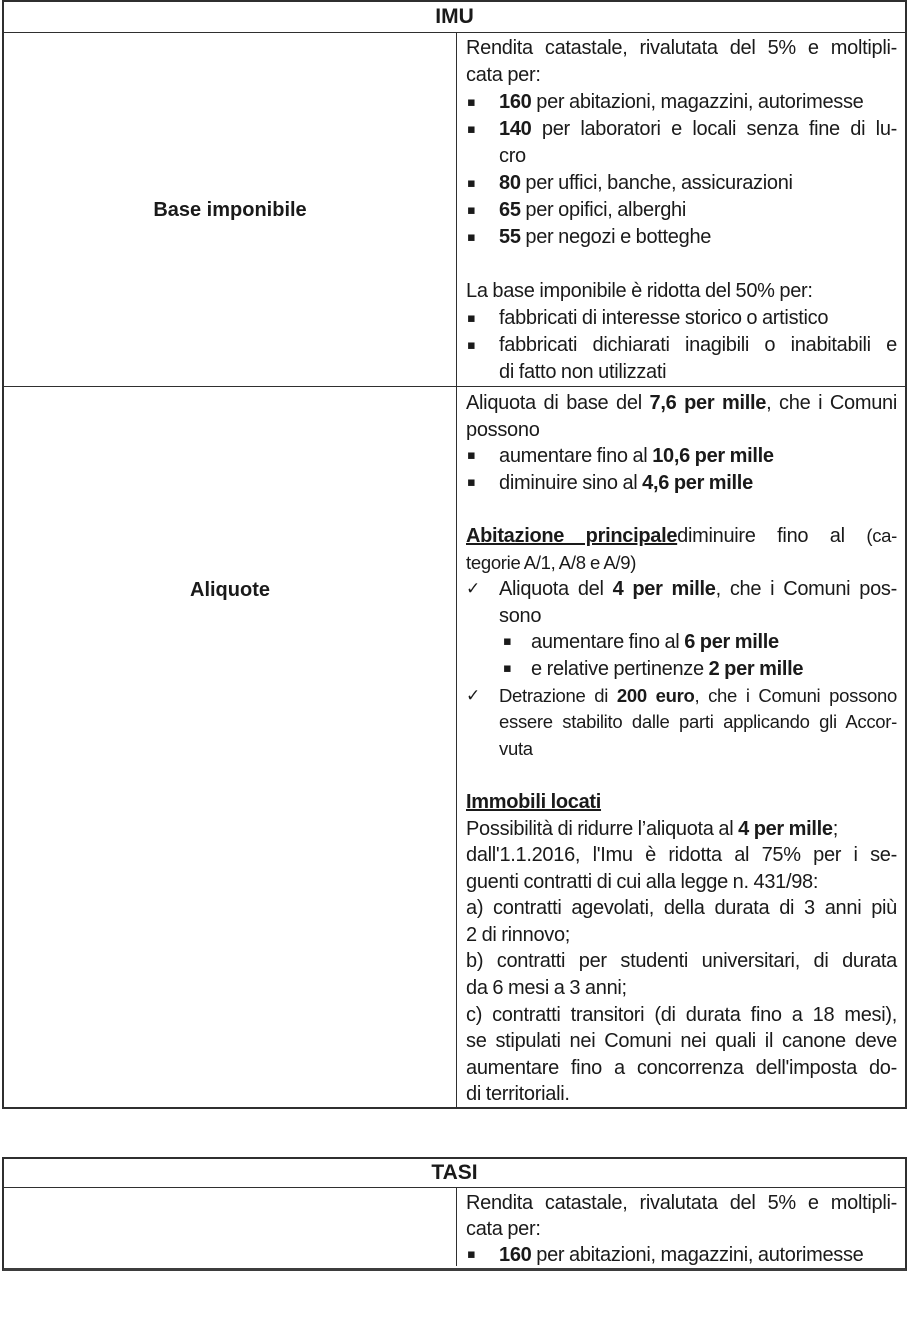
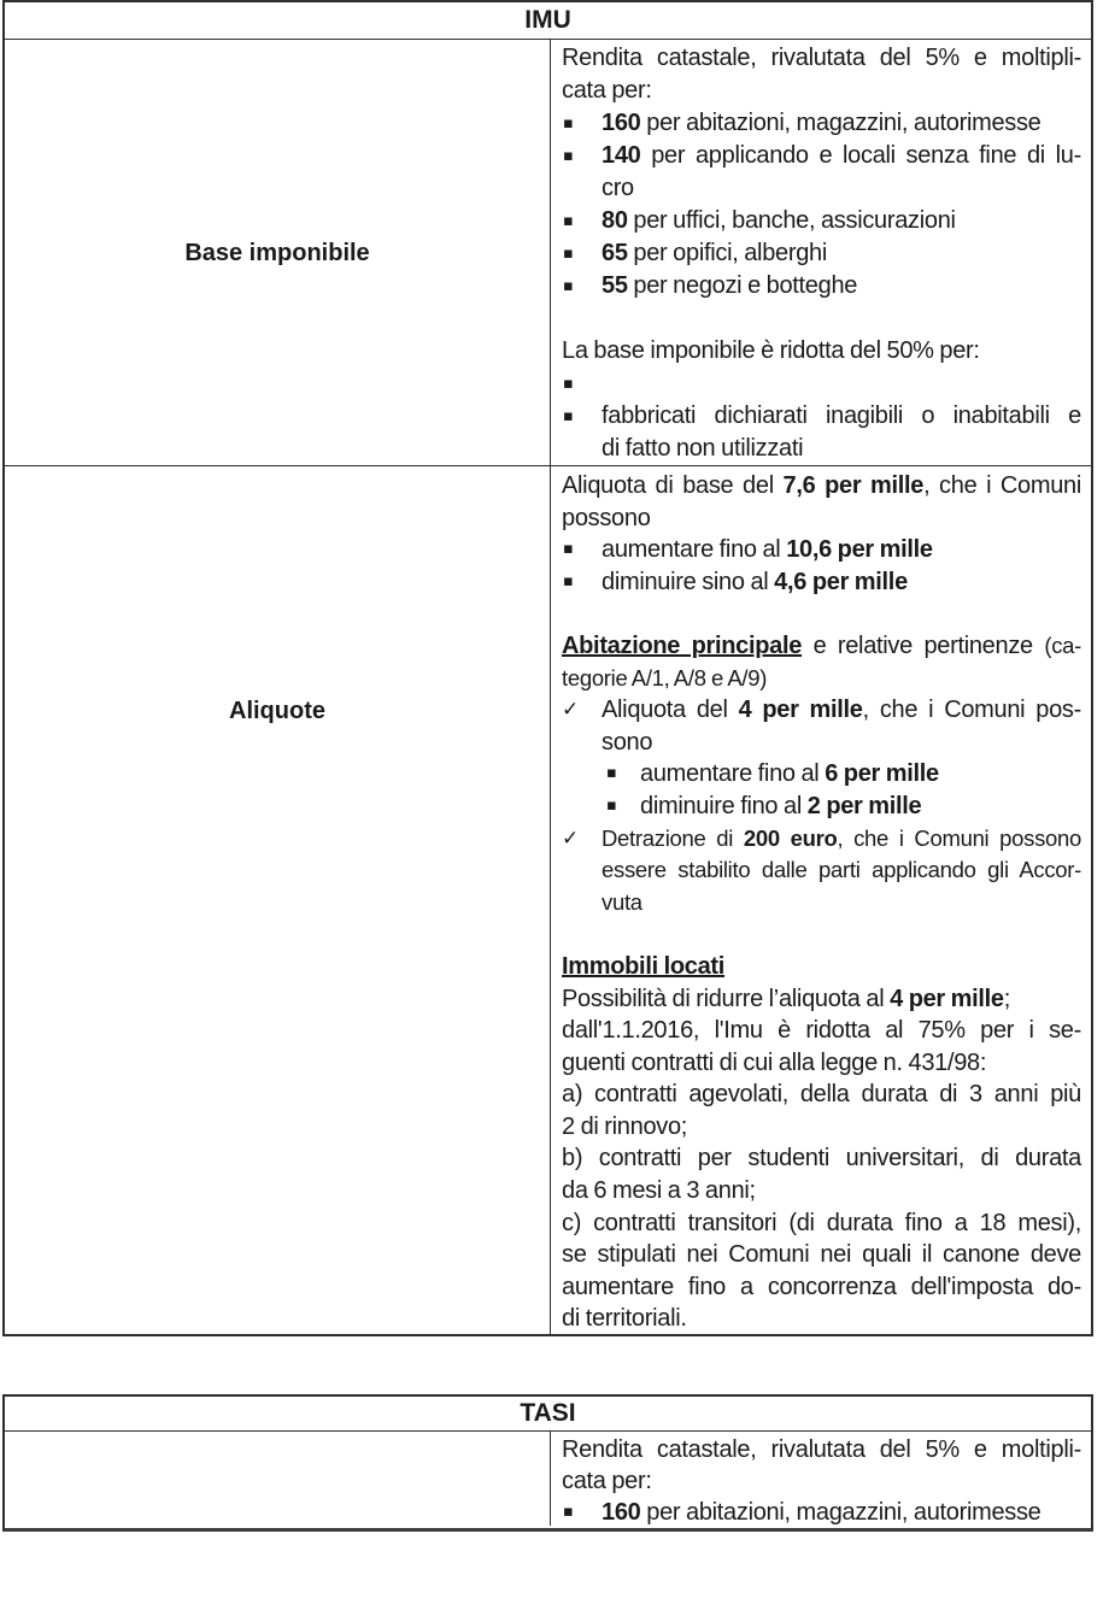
  IMU
  Base imponibile
  Rendita catastale, rivalutata del 5% e moltipli-
  cata per:
  ▪
  160 per abitazioni, magazzini, autorimesse
  ▪
- 140 per laboratori e locali senza fine di lu-
+ 140 per applicando e locali senza fine di lu-
  cro
  ▪
  80 per uffici, banche, assicurazioni
  ▪
  65 per opifici, alberghi
  ▪
  55 per negozi e botteghe
  La base imponibile è ridotta del 50% per:
  ▪
- fabbricati di interesse storico o artistico
  ▪
  fabbricati dichiarati inagibili o inabitabili e
  di fatto non utilizzati
  Aliquote
  Aliquota di base del 7,6 per mille, che i Comuni
  possono
  ▪
  aumentare fino al 10,6 per mille
  ▪
  diminuire sino al 4,6 per mille
- Abitazione principalediminuire fino al (ca-
+ Abitazione principale e relative pertinenze (ca-
  tegorie A/1, A/8 e A/9)
  ✓
  Aliquota del 4 per mille, che i Comuni pos-
  sono
  ▪
  aumentare fino al 6 per mille
  ▪
- e relative pertinenze 2 per mille
+ diminuire fino al 2 per mille
  ✓
  Detrazione di 200 euro, che i Comuni possono
  essere stabilito dalle parti applicando gli Accor-
  vuta
  Immobili locati
  Possibilità di ridurre l’aliquota al 4 per mille;
  dall'1.1.2016, l'Imu è ridotta al 75% per i se-
  guenti contratti di cui alla legge n. 431/98:
  a) contratti agevolati, della durata di 3 anni più
  2 di rinnovo;
  b) contratti per studenti universitari, di durata
  da 6 mesi a 3 anni;
  c) contratti transitori (di durata fino a 18 mesi),
  se stipulati nei Comuni nei quali il canone deve
  aumentare fino a concorrenza dell'imposta do-
  di territoriali.
  TASI
  Rendita catastale, rivalutata del 5% e moltipli-
  cata per:
  ▪
  160 per abitazioni, magazzini, autorimesse
